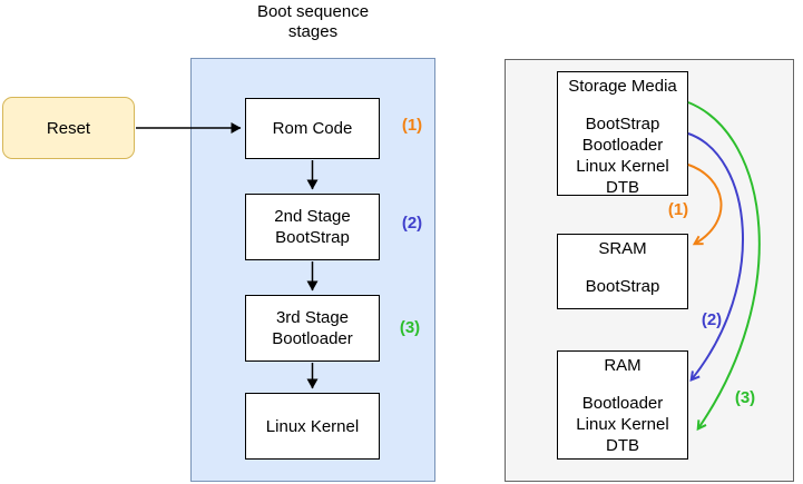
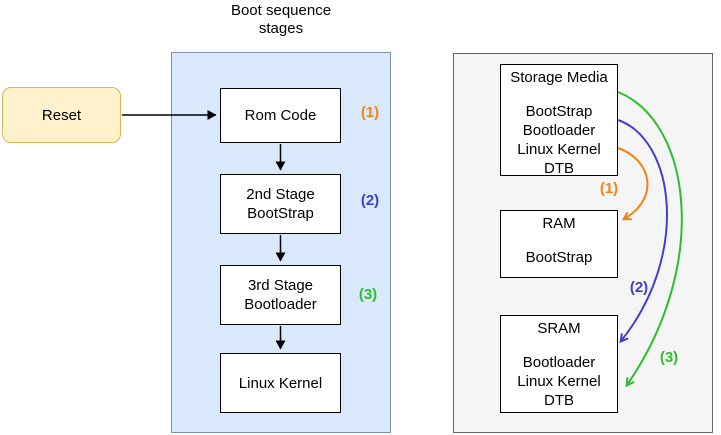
  Boot sequence
  stages
  Reset
  Rom Code
  2nd Stage
  BootStrap
  3rd Stage
  Bootloader
  Linux Kernel
  (1)
  (2)
  (3)
  Storage Media
  BootStrap
  Bootloader
  Linux Kernel
  DTB
- SRAM
+ RAM
  BootStrap
- RAM
+ SRAM
  Bootloader
  Linux Kernel
  DTB
  (1)
  (2)
  (3)
